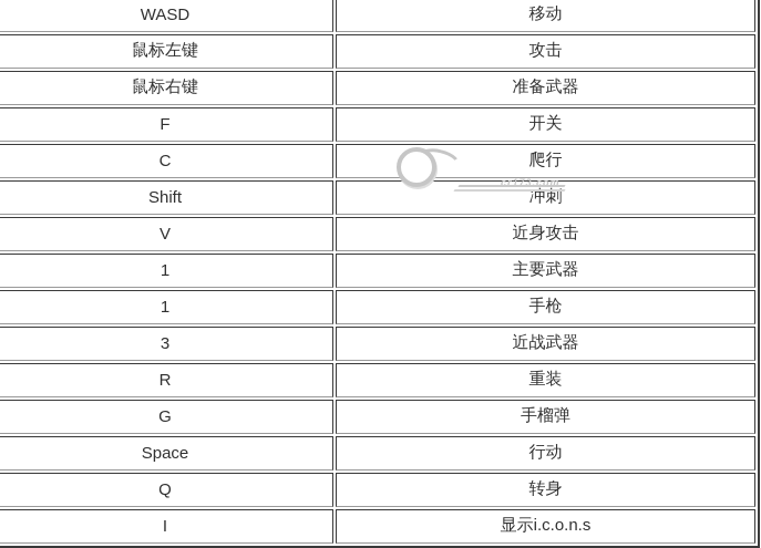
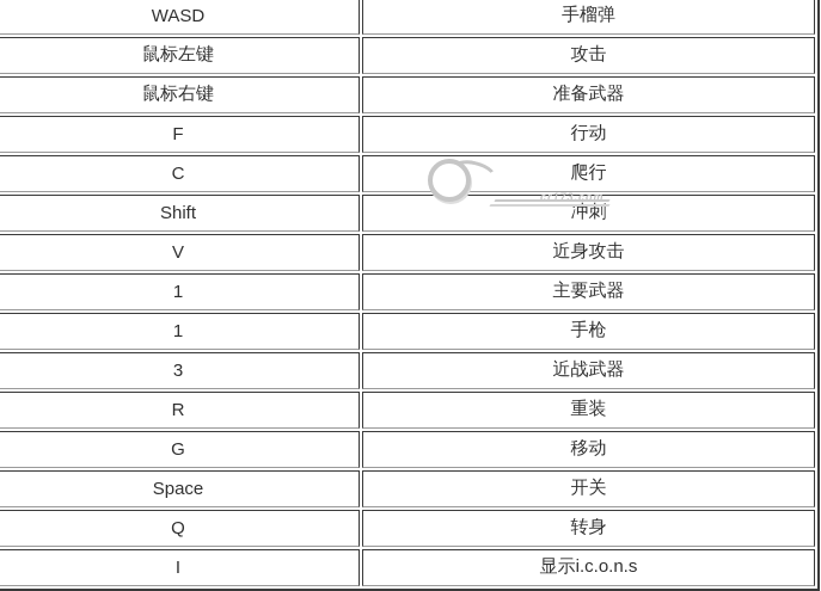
- WASD	移动
+ WASD	手榴弹
  鼠标左键	攻击
  鼠标右键	准备武器
- F	开关
+ F	行动
  C	爬行
  Shift	冲刺
  V	近身攻击
  1	主要武器
  1	手枪
  3	近战武器
  R	重装
- G	手榴弹
+ G	移动
- Space	行动
+ Space	开关
  Q	转身
  I	显示i.c.o.n.s
  cr173.com
